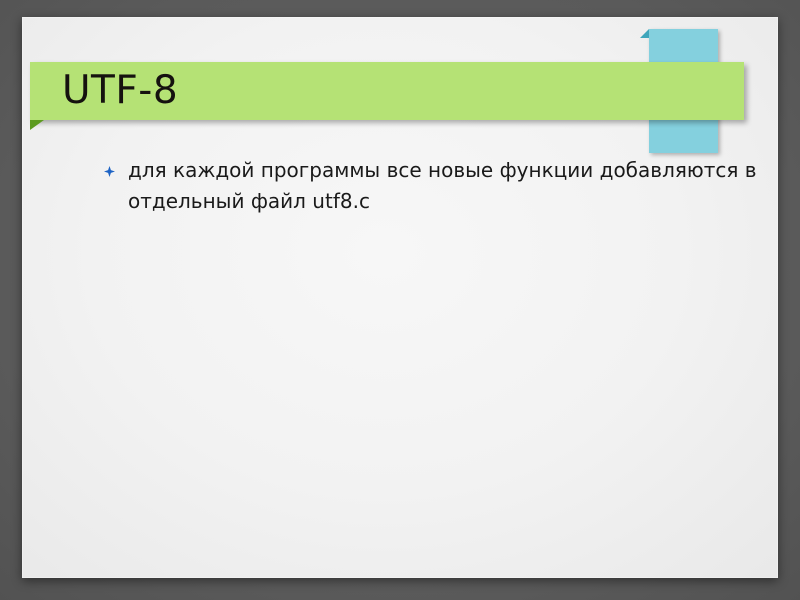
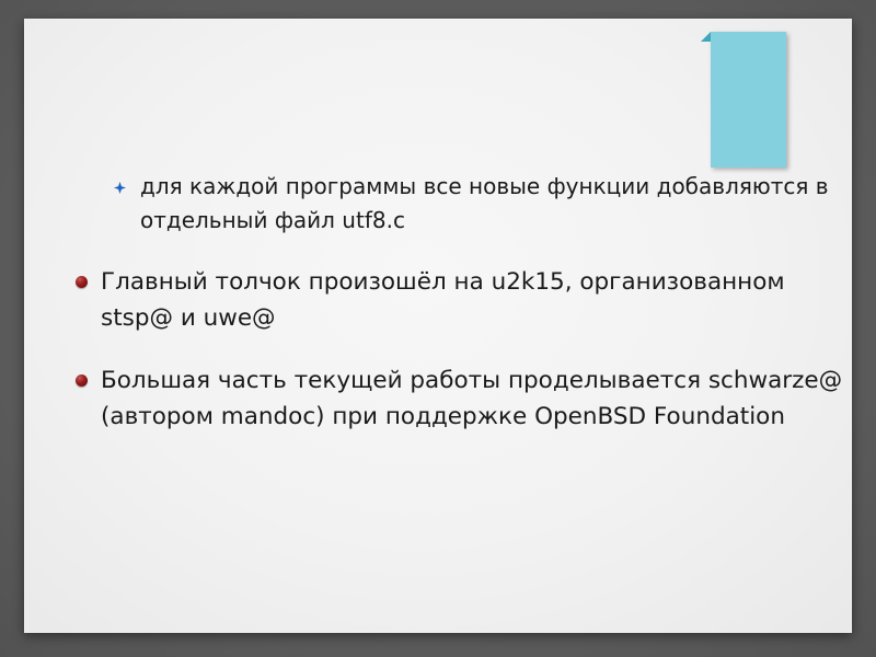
- UTF-8
  для каждой программы все новые функции добавляются в отдельный файл utf8.c
+ Главный толчок произошёл на u2k15, организованном stsp@ и uwe@
+ Большая часть текущей работы проделывается schwarze@ (автором mandoc) при поддержке OpenBSD Foundation
